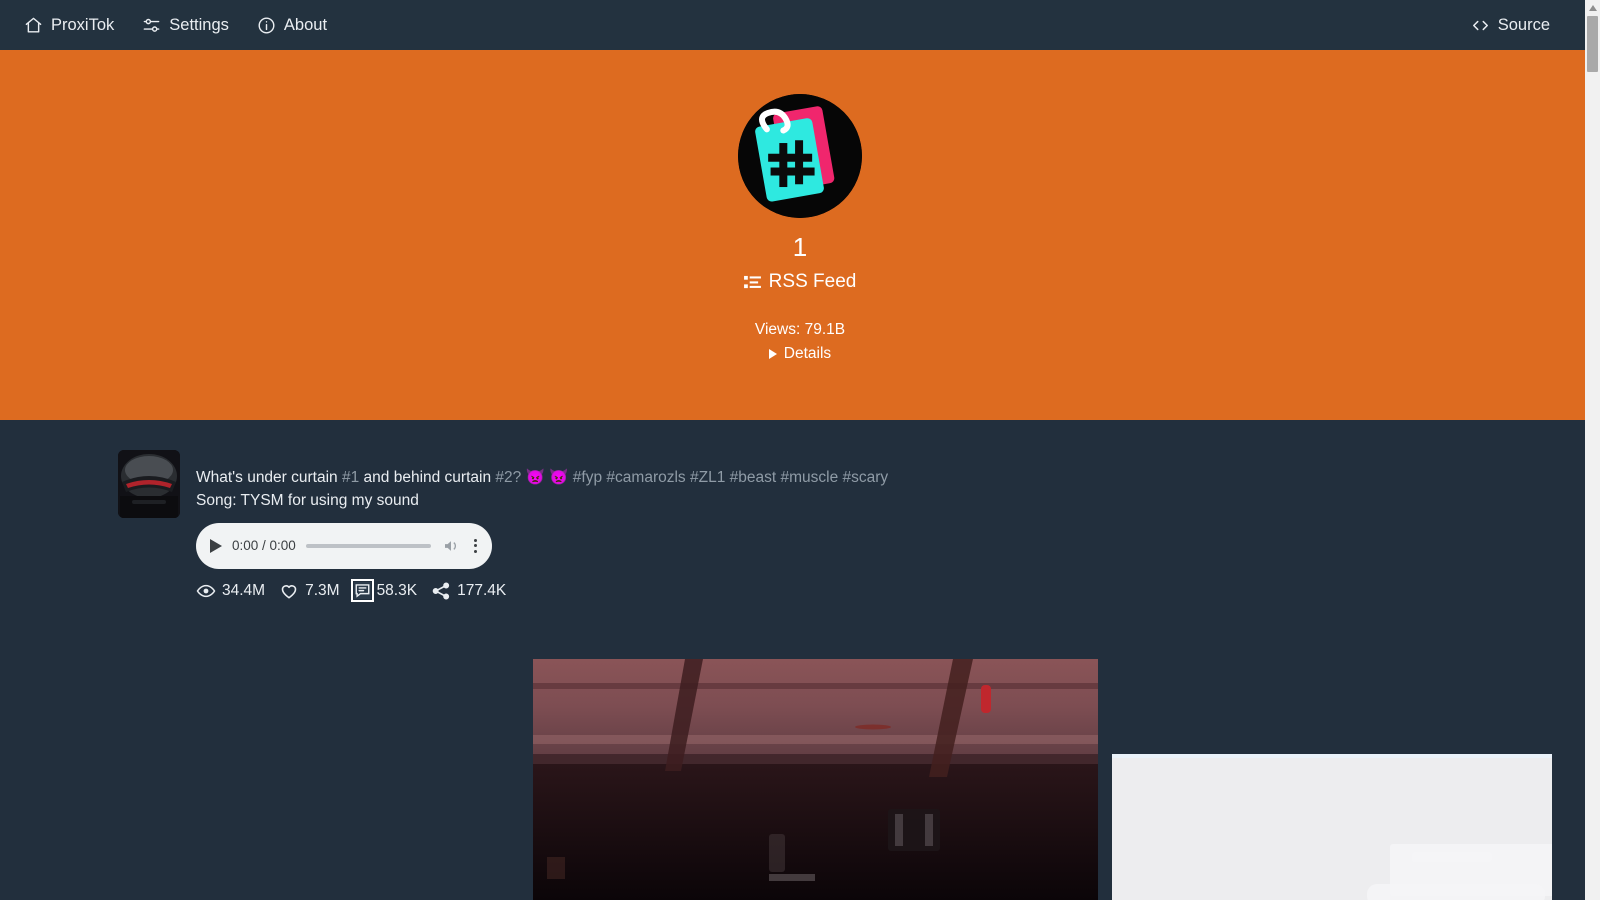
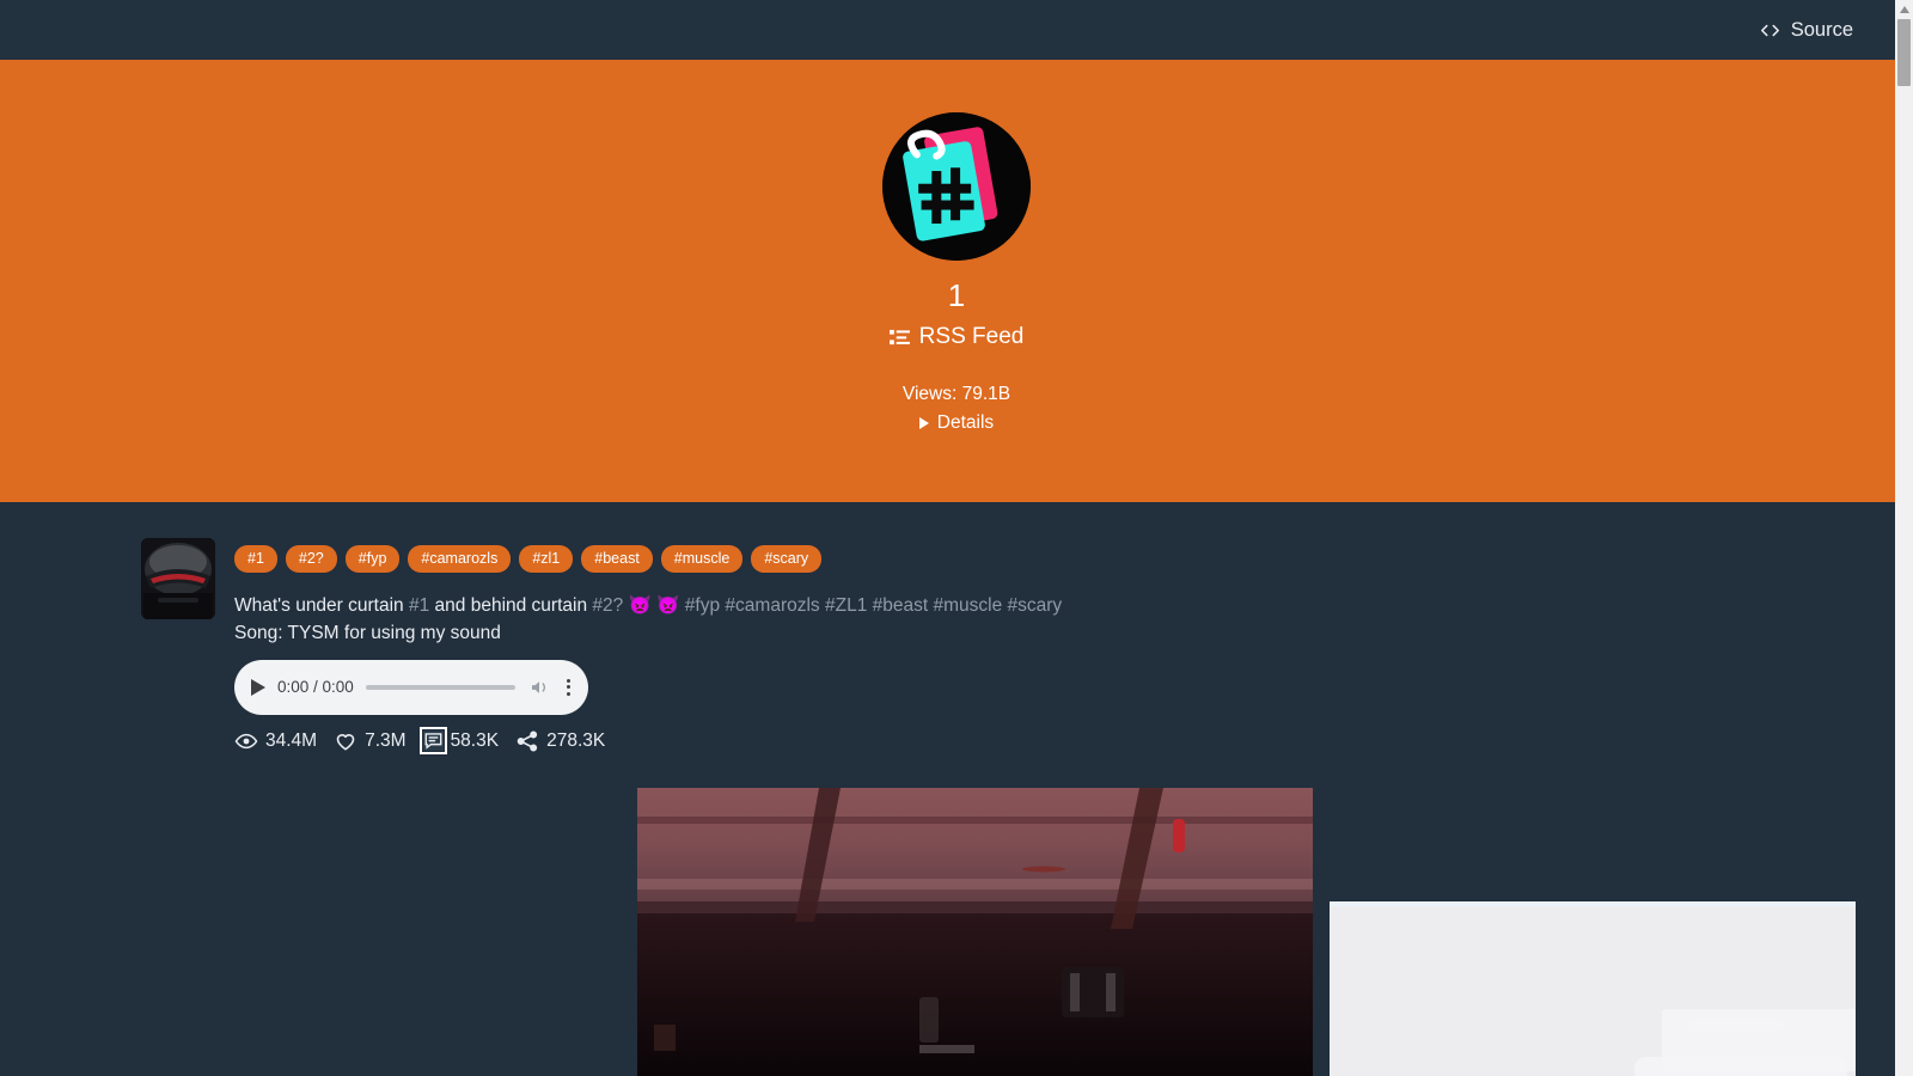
- ProxiTok
- Settings
- About
  Source
  1
  RSS Feed
  Views: 79.1B
  Details
+ #1
+ #2?
+ #fyp
+ #camarozls
+ #zl1
+ #beast
+ #muscle
+ #scary
  What's under curtain #1 and behind curtain #2? 👿 👿 #fyp #camarozls #ZL1 #beast #muscle #scary
  Song: TYSM for using my sound
  0:00 / 0:00
  34.4M
  7.3M
  58.3K
- 177.4K
+ 278.3K
